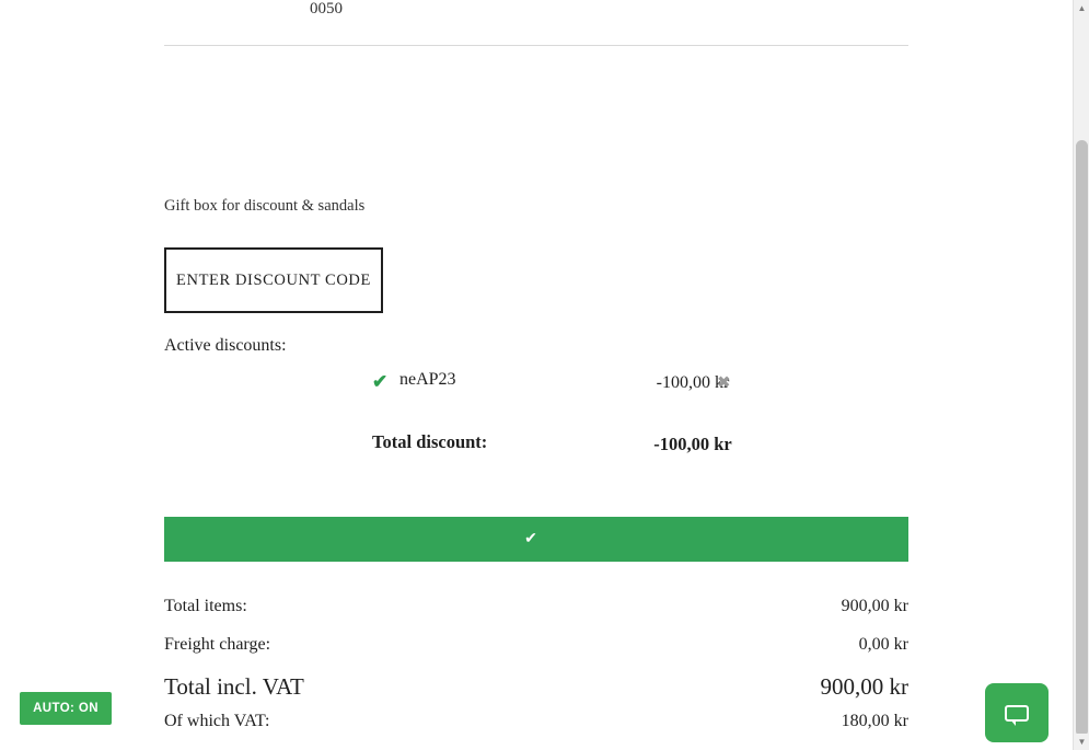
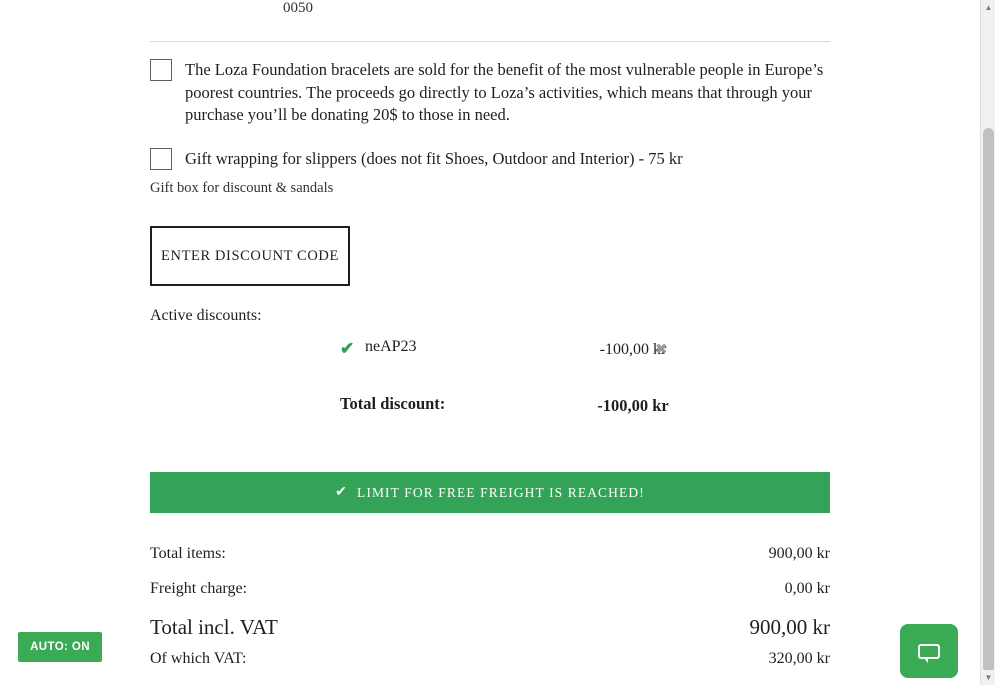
  0050
+ The Loza Foundation bracelets are sold for the benefit of the most vulnerable people in Europe’s poorest countries. The proceeds go directly to Loza’s activities, which means that through your purchase you’ll be donating 20$ to those in need.
+ Gift wrapping for slippers (does not fit Shoes, Outdoor and Interior) - 75 kr
  Gift box for discount & sandals
  ENTER DISCOUNT CODE
  Active discounts:
  ✔
  neAP23
  -100,00 kr
  ✖
  Total discount:
  -100,00 kr
  ✔
+ LIMIT FOR FREE FREIGHT IS REACHED!
  Total items:
  900,00 kr
  Freight charge:
  0,00 kr
  Total incl. VAT
  900,00 kr
  Of which VAT:
- 180,00 kr
+ 320,00 kr
  AUTO: ON
  ▲
  ▼
